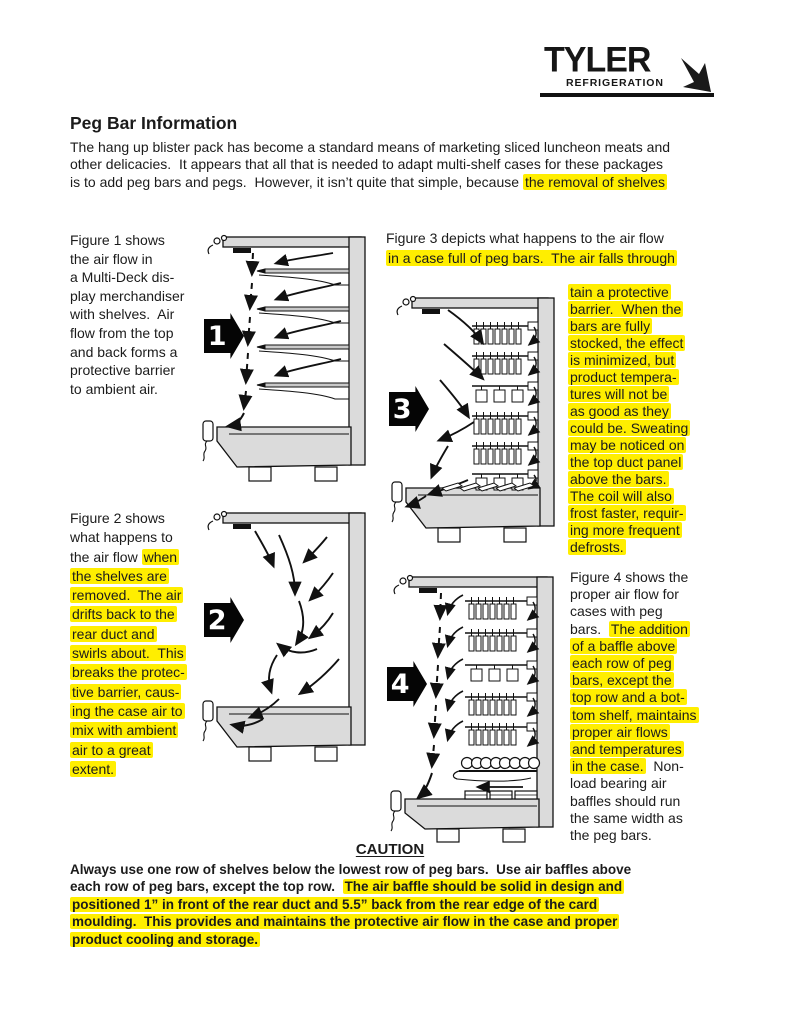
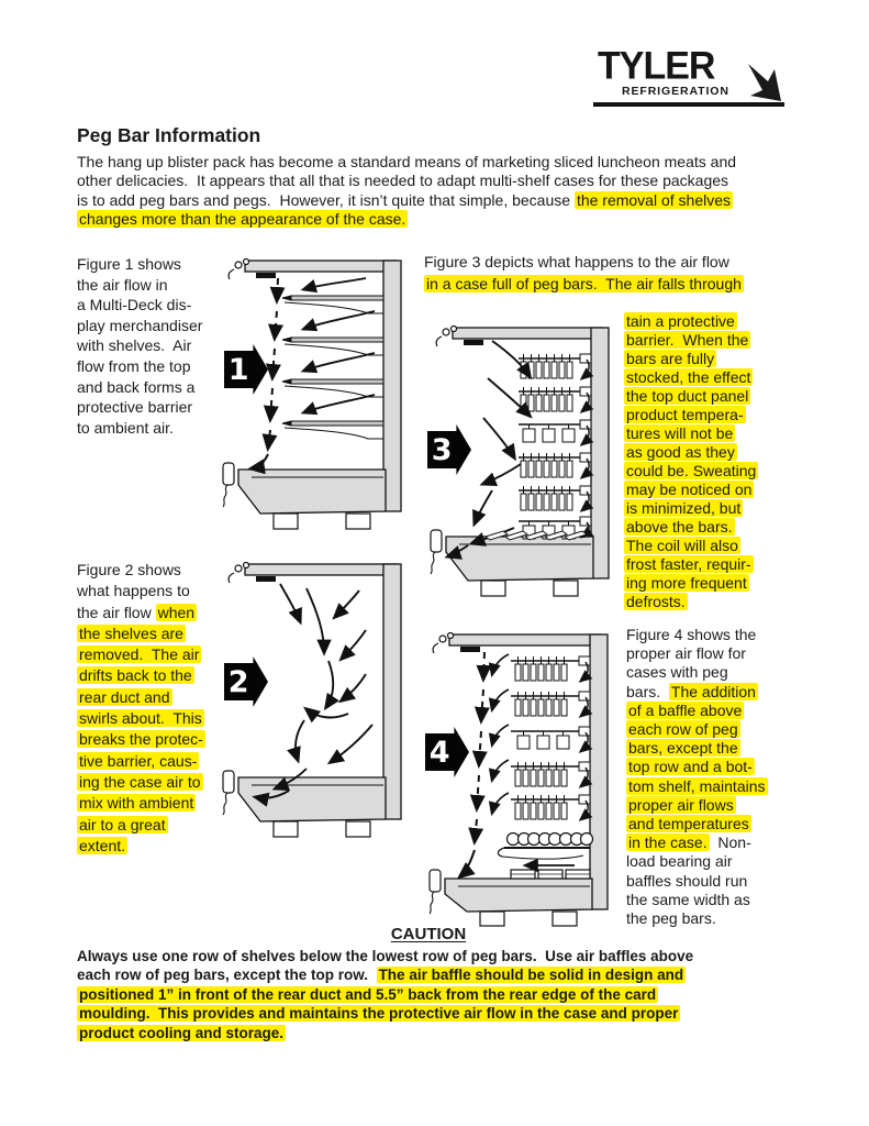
  TYLER
  REFRIGERATION
  Peg Bar Information
  The hang up blister pack has become a standard means of marketing sliced luncheon meats and
  other delicacies. It appears that all that is needed to adapt multi-shelf cases for these packages
  is to add peg bars and pegs. However, it isn’t quite that simple, because the removal of shelves
+ changes more than the appearance of the case.
  Figure 1 shows
  the air flow in
  a Multi-Deck dis-
  play merchandiser
  with shelves. Air
  flow from the top
  and back forms a
  protective barrier
  to ambient air.
  1
  Figure 3 depicts what happens to the air flow
  in a case full of peg bars. The air falls through
  tain a protective
  barrier. When the
  bars are fully
  stocked, the effect
- is minimized, but
+ the top duct panel
  product tempera-
  tures will not be
  as good as they
  could be. Sweating
  may be noticed on
- the top duct panel
+ is minimized, but
  above the bars.
  The coil will also
  frost faster, requir-
  ing more frequent
  defrosts.
  3
  Figure 2 shows
  what happens to
  the air flow when
  the shelves are
  removed. The air
  drifts back to the
  rear duct and
  swirls about. This
  breaks the protec-
  tive barrier, caus-
  ing the case air to
  mix with ambient
  air to a great
  extent.
  2
  Figure 4 shows the
  proper air flow for
  cases with peg
  bars. The addition
  of a baffle above
  each row of peg
  bars, except the
  top row and a bot-
  tom shelf, maintains
  proper air flows
  and temperatures
  in the case. Non-
  load bearing air
  baffles should run
  the same width as
  the peg bars.
  4
  CAUTION
  Always use one row of shelves below the lowest row of peg bars. Use air baffles above
  each row of peg bars, except the top row. The air baffle should be solid in design and
  positioned 1” in front of the rear duct and 5.5” back from the rear edge of the card
  moulding. This provides and maintains the protective air flow in the case and proper
  product cooling and storage.
